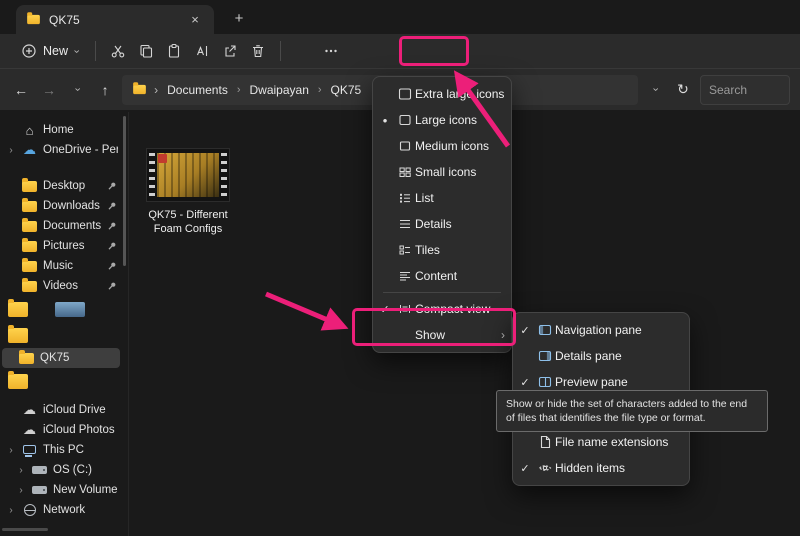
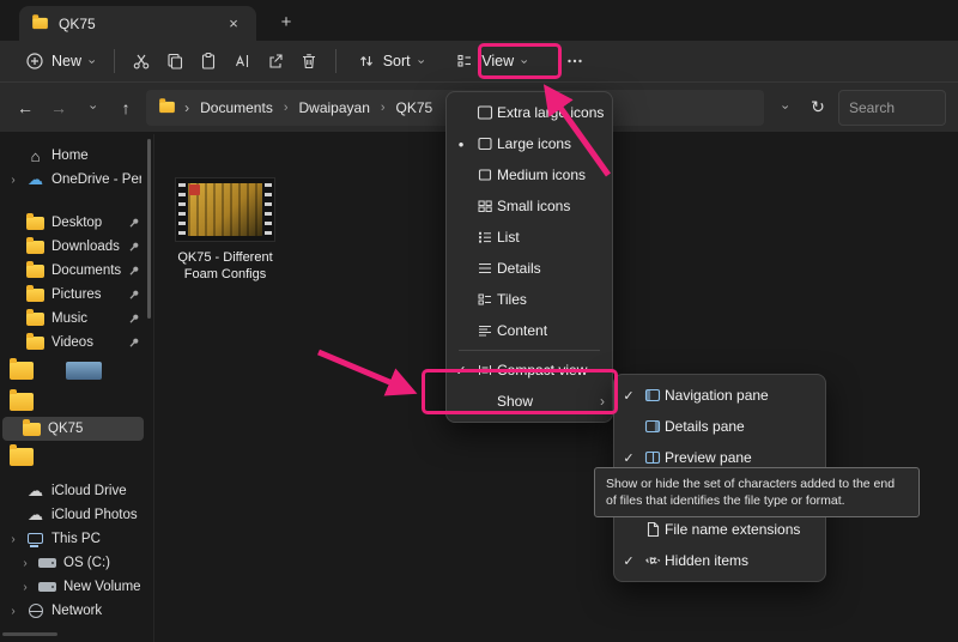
  QK75
  ×
  +
  New
+ Sort
+ View
  ←
  →
  ↑
  ›
  Documents
  ›
  Dwaipayan
  ›
  QK75
  ↻
  Search
  ⌂
  Home
  ›
  ☁
  OneDrive - Per
  Desktop
  Downloads
  Documents
  Pictures
  Music
  Videos
  QK75
  ☁
  iCloud Drive
  ☁
  iCloud Photos
  ›
  This PC
  ›
  OS (C:)
  ›
  ›
  Network
  QK75 - Different Foam Configs
  Extra larg icons
  •
  Large icons
  Medium icons
  Small icons
  List
  Details
  Tiles
  Content
  ✓
  Compact view
  Show
  ›
  ✓
  Navigation pane
  Details pane
  ✓
  Preview pane
  File name extensions
  ✓
  Hidden items
  Show or hide the set of characters added to the end of files that identifies the file type or format.
